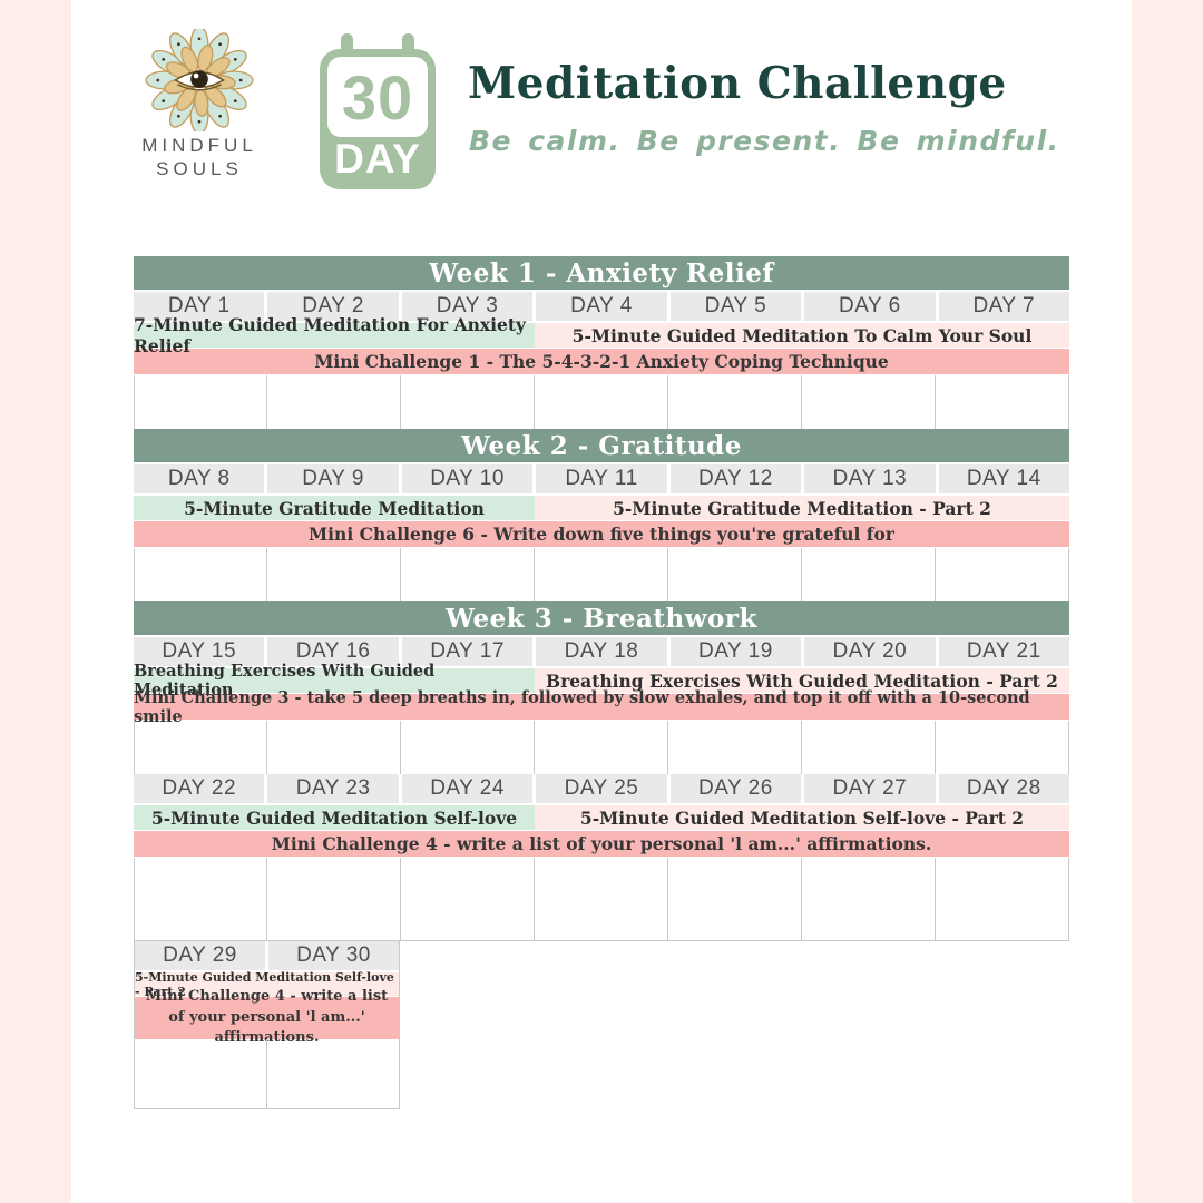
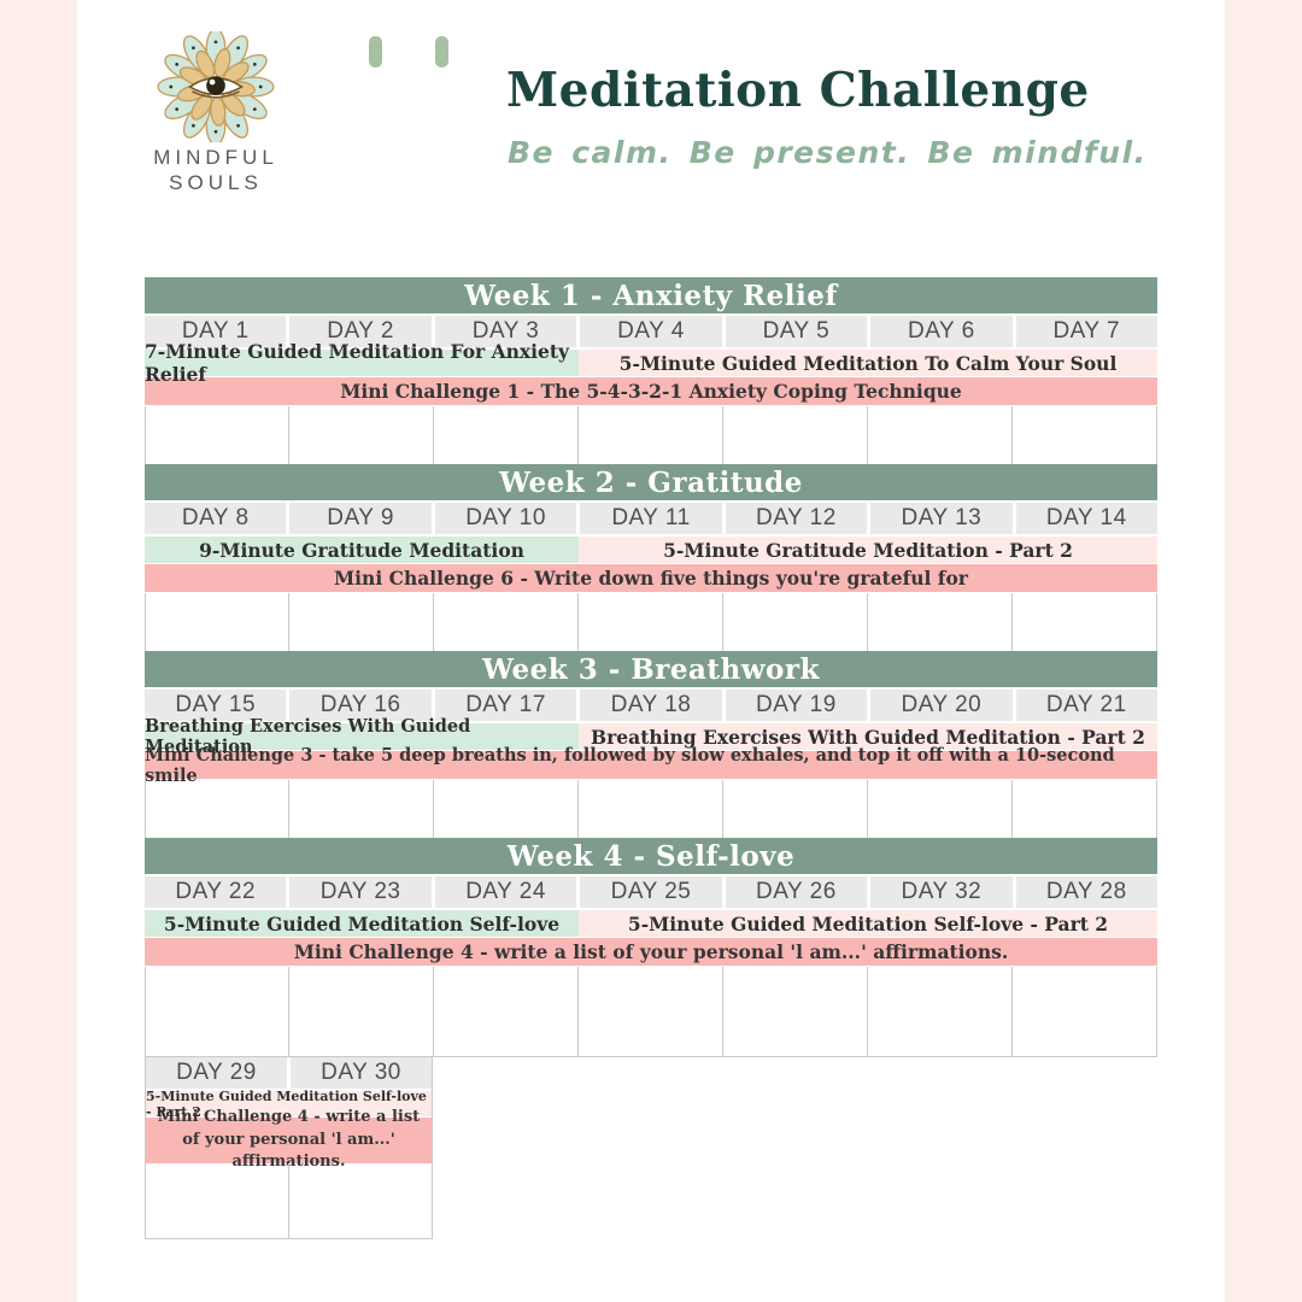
  MINDFUL
  SOULS
- 30
- DAY
  Meditation Challenge
  Be calm. Be present. Be mindful.
  Week 1 - Anxiety Relief
  DAY 1
  DAY 2
  DAY 3
  DAY 4
  DAY 5
  DAY 6
  DAY 7
  7-Minute Guided Meditation For Anxiety Relief
  5-Minute Guided Meditation To Calm Your Soul
  Mini Challenge 1 - The 5-4-3-2-1 Anxiety Coping Technique
  Week 2 - Gratitude
  DAY 8
  DAY 9
  DAY 10
  DAY 11
  DAY 12
  DAY 13
  DAY 14
- 5-Minute Gratitude Meditation
+ 9-Minute Gratitude Meditation
  5-Minute Gratitude Meditation - Part 2
  Mini Challenge 6 - Write down five things you're grateful for
  Week 3 - Breathwork
  DAY 15
  DAY 16
  DAY 17
  DAY 18
  DAY 19
  DAY 20
  DAY 21
  Breathing Exercises With Guided Meditation
  Breathing Exercises With Guided Meditation - Part 2
  Mini Challenge 3 - take 5 deep breaths in, followed by slow exhales, and top it off with a 10-second smile
+ Week 4 - Self-love
  DAY 22
  DAY 23
  DAY 24
  DAY 25
  DAY 26
- DAY 27
+ DAY 32
  DAY 28
  5-Minute Guided Meditation Self-love
  5-Minute Guided Meditation Self-love - Part 2
  Mini Challenge 4 - write a list of your personal 'l am...' affirmations.
  DAY 29
  DAY 30
  5-Minute Guided Meditation Self-love - Part 2
  Mini Challenge 4 - write a list of your personal 'l am...' affirmations.
